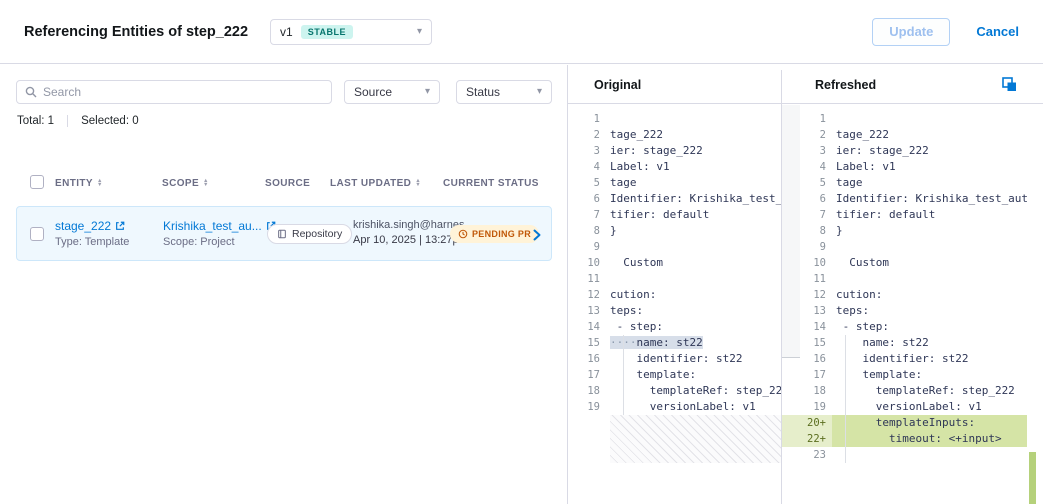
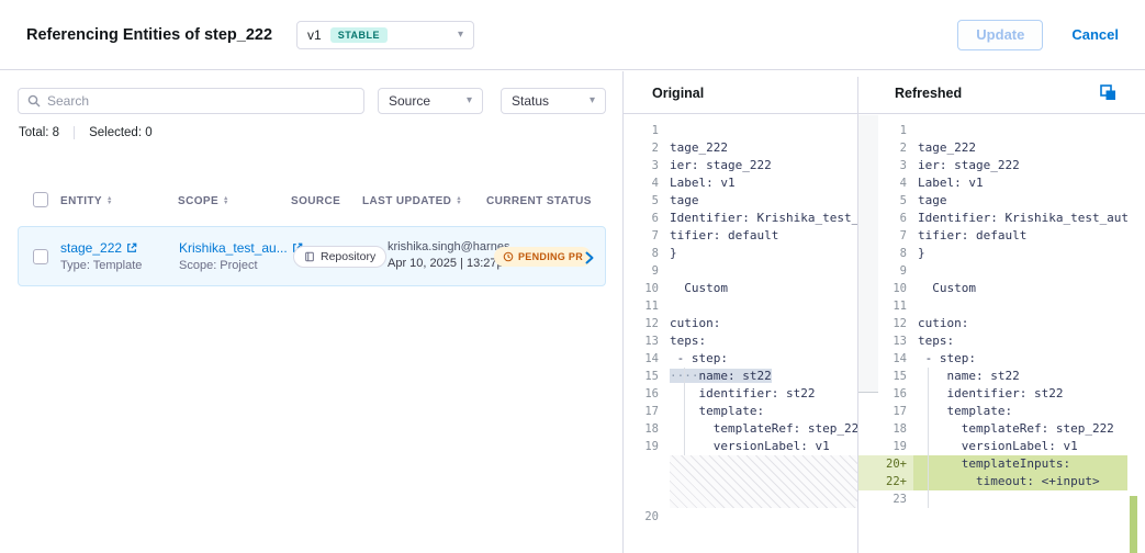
  Referencing Entities of step_222
  v1
  STABLE
  ▾
  Update
  Cancel
  Search
  Source
  ▾
  Status
  ▾
- Total: 1
+ Total: 8
  Selected: 0
  ENTITY
  SCOPE
  SOURCE
  LAST UPDATED
  CURRENT STATUS
  stage_222
  Type: Template
  Krishika_test_au...
  Scope: Project
  Repository
  krishika.singh@harn
  Apr 10, 2025 | 13:27
  PENDING PR
  Original
  Refreshed
  1
  2
  tage_222
  3
  ier: stage_222
  4
  Label: v1
  5
  tage
  6
  Identifier: Krishika_test_
  7
  tifier: default
  8
  }
  9
  10
  Custom
  11
  12
  cution:
  13
  teps:
  14
  - step:
  15
  ····name: st22
  16
  identifier: st22
  17
  template:
  18
  templateRef: step_22
  19
  versionLabel: v1
+ 20
  1
  2
  tage_222
  3
  ier: stage_222
  4
  Label: v1
  5
  tage
  6
  Identifier: Krishika_test_aut
  7
  tifier: default
  8
  }
  9
  10
  Custom
  11
  12
  cution:
  13
  teps:
  14
  - step:
  15
  name: st22
  16
  identifier: st22
  17
  template:
  18
  templateRef: step_222
  19
  versionLabel: v1
  20+
  templateInputs:
  22+
  timeout: <+input>
  23
